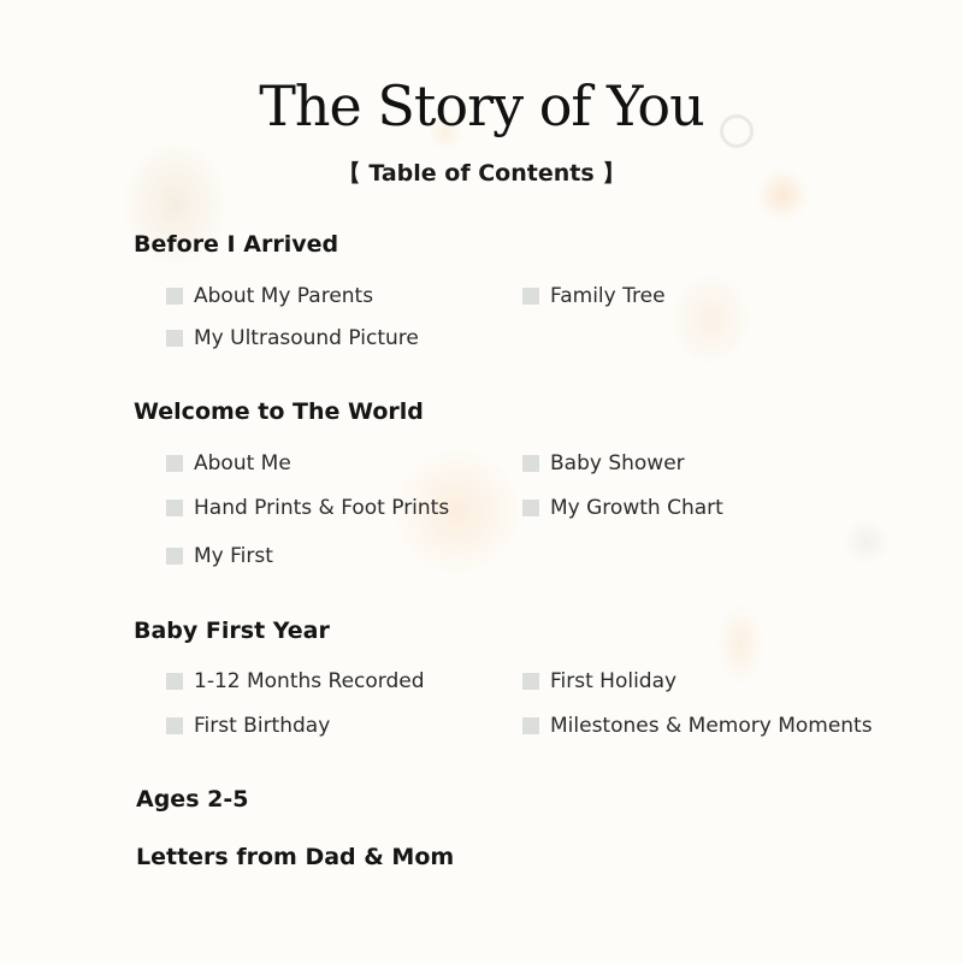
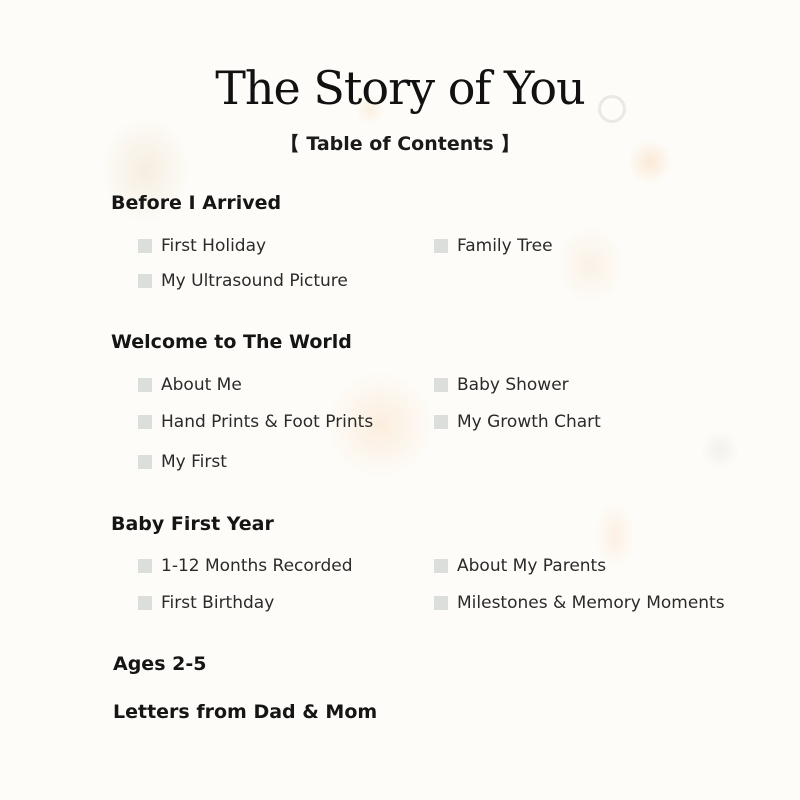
  The Story of You
  【 Table of Contents 】
  Before I Arrived
- About My Parents
+ First Holiday
  Family Tree
  My Ultrasound Picture
  Welcome to The World
  About Me
  Baby Shower
  Hand Prints & Foot Prints
  My Growth Chart
  My First
  Baby First Year
  1-12 Months Recorded
- First Holiday
+ About My Parents
  First Birthday
  Milestones & Memory Moments
  Ages 2-5
  Letters from Dad & Mom
